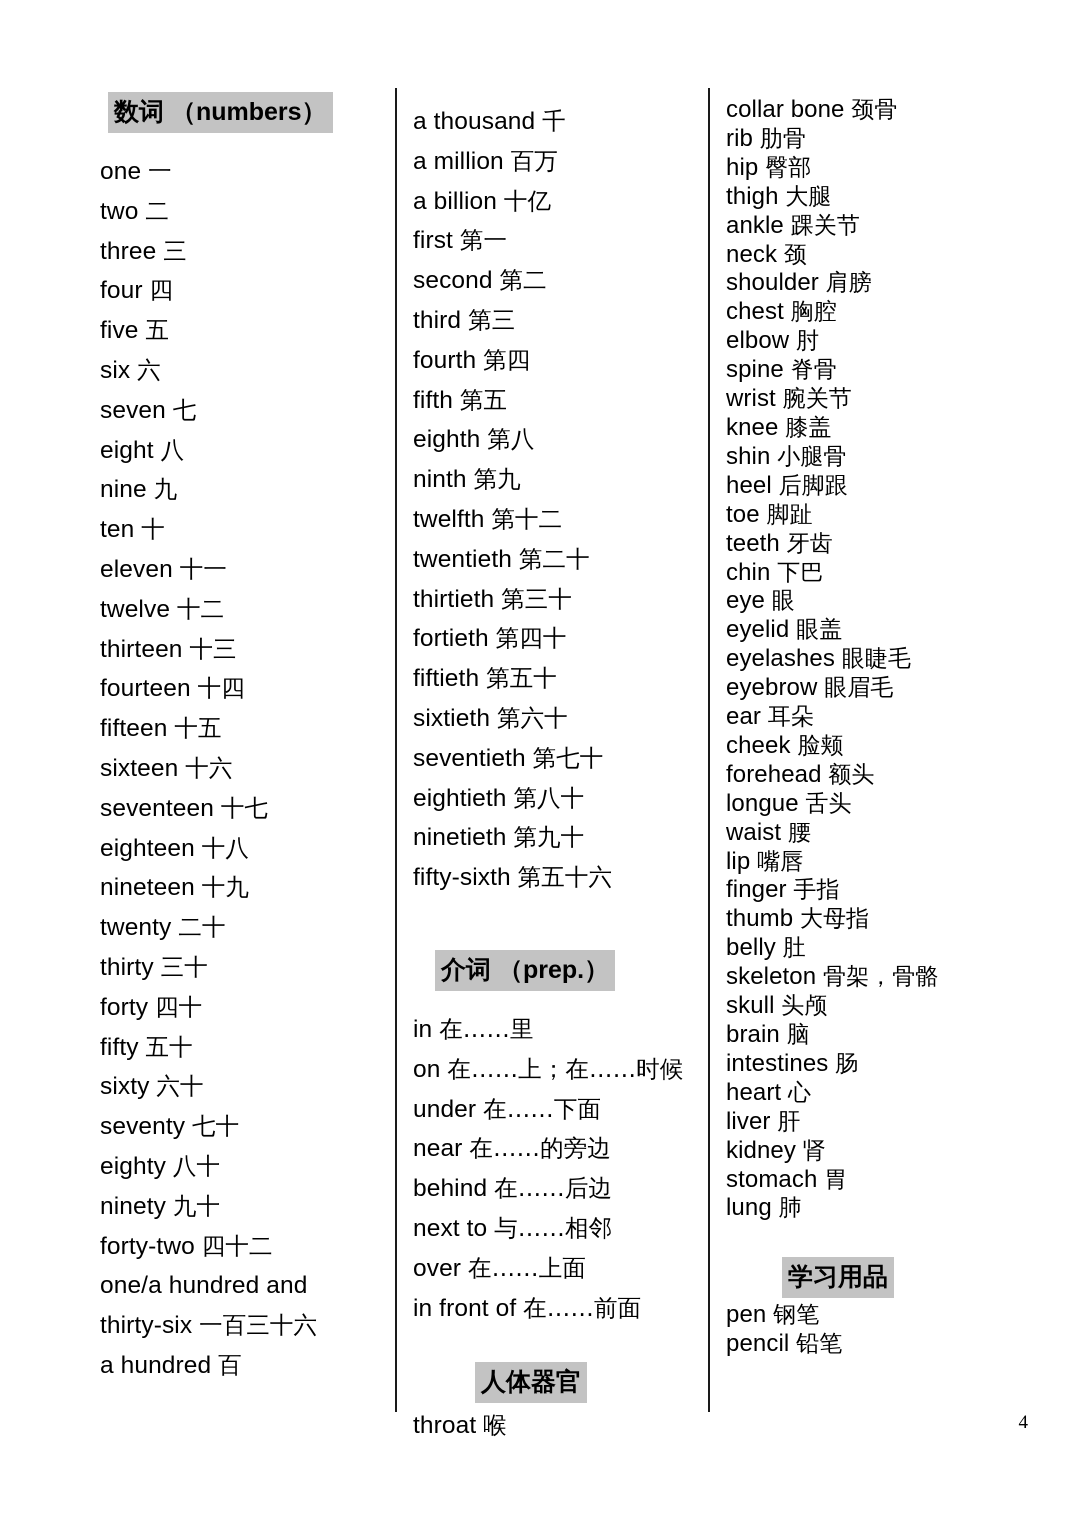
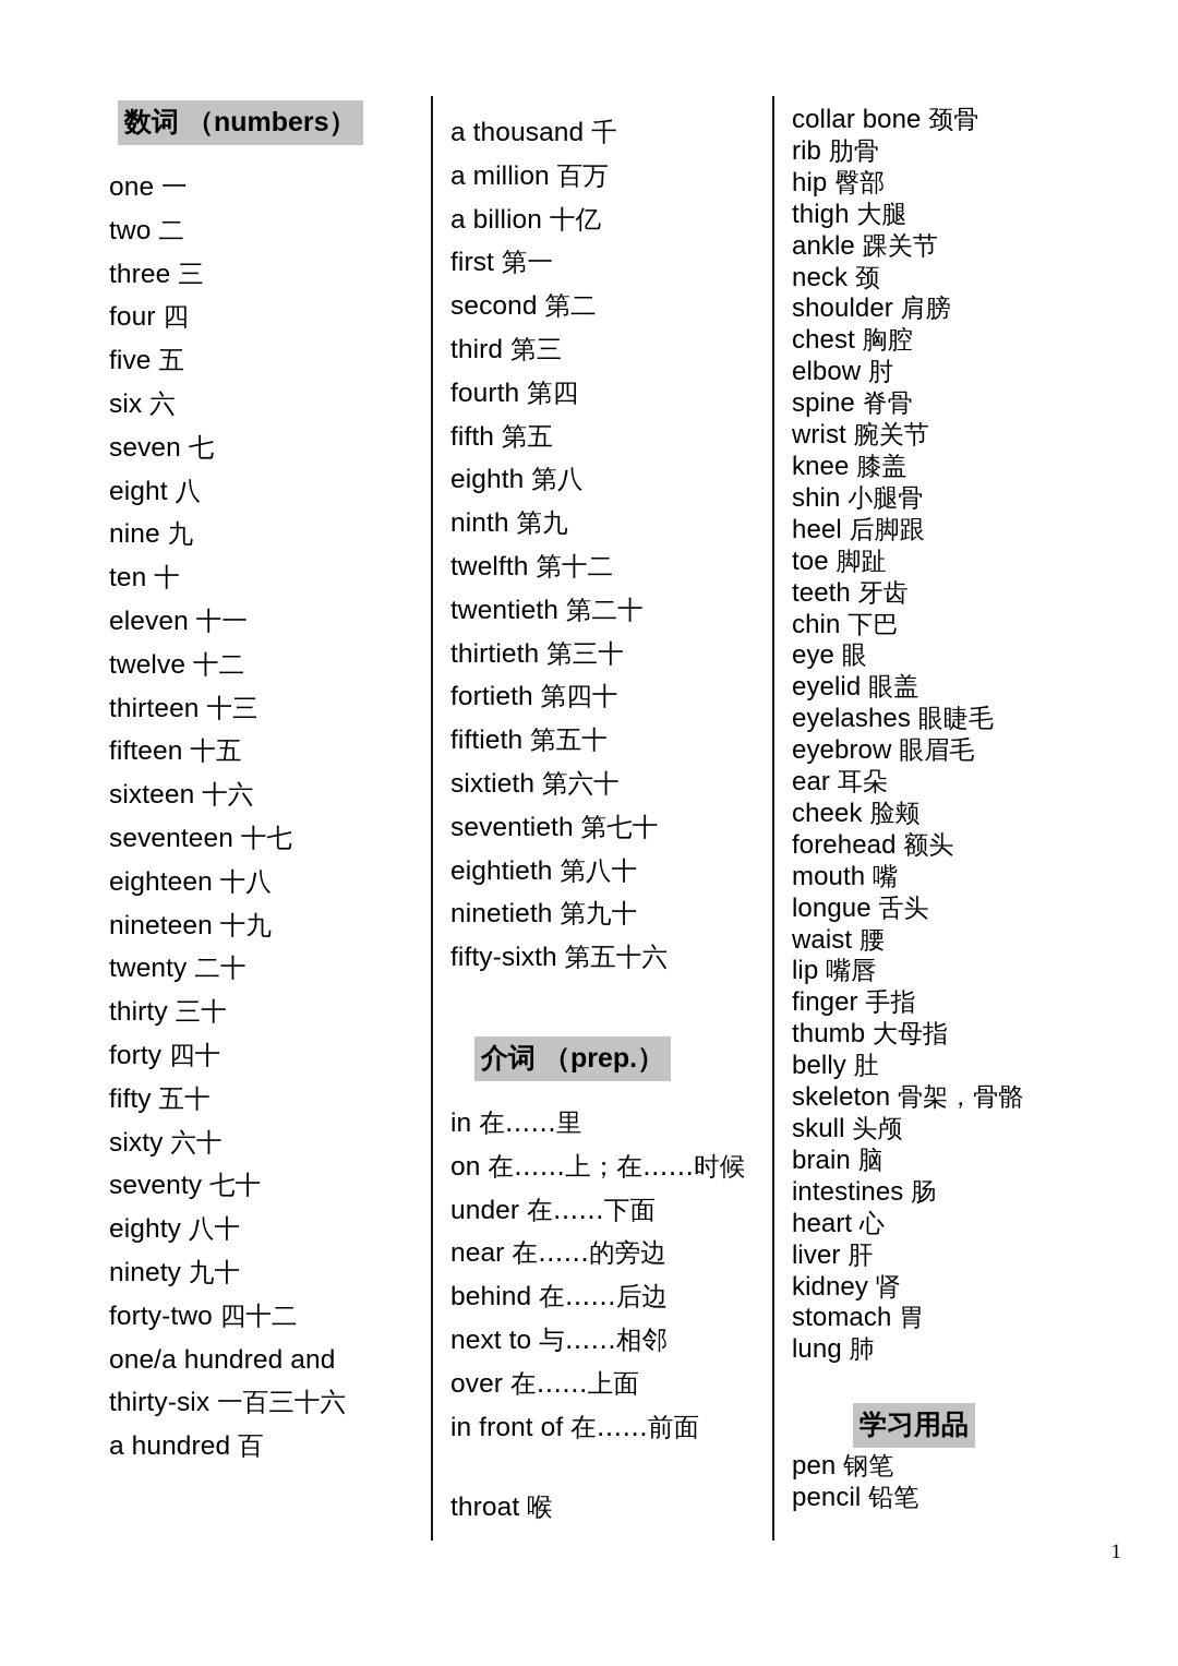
  数词 （numbers）
  one 一
  two 二
  three 三
  four 四
  five 五
  six 六
  seven 七
  eight 八
  nine 九
  ten 十
  eleven 十一
  twelve 十二
  thirteen 十三
- fourteen 十四
  fifteen 十五
  sixteen 十六
  seventeen 十七
  eighteen 十八
  nineteen 十九
  twenty 二十
  thirty 三十
  forty 四十
  fifty 五十
  sixty 六十
  seventy 七十
  eighty 八十
  ninety 九十
  forty-two 四十二
  one/a hundred and
  thirty-six 一百三十六
  a hundred 百
  a thousand 千
  a million 百万
  a billion 十亿
  first 第一
  second 第二
  third 第三
  fourth 第四
  fifth 第五
  eighth 第八
  ninth 第九
  twelfth 第十二
  twentieth 第二十
  thirtieth 第三十
  fortieth 第四十
  fiftieth 第五十
  sixtieth 第六十
  seventieth 第七十
  eightieth 第八十
  ninetieth 第九十
  fifty-sixth 第五十六
  介词 （prep.）
  in 在……里
  on 在……上；在……时候
  under 在……下面
  near 在……的旁边
  behind 在……后边
  next to 与……相邻
  over 在……上面
  in front of 在……前面
- 人体器官
  throat 喉
  collar bone 颈骨
  rib 肋骨
  hip 臀部
  thigh 大腿
  ankle 踝关节
  neck 颈
  shoulder 肩膀
  chest 胸腔
  elbow 肘
  spine 脊骨
  wrist 腕关节
  knee 膝盖
  shin 小腿骨
  heel 后脚跟
  toe 脚趾
  teeth 牙齿
  chin 下巴
  eye 眼
  eyelid 眼盖
  eyelashes 眼睫毛
  eyebrow 眼眉毛
  ear 耳朵
  cheek 脸颊
  forehead 额头
+ mouth 嘴
  longue 舌头
  waist 腰
  lip 嘴唇
  finger 手指
  thumb 大母指
  belly 肚
  skeleton 骨架，骨骼
  skull 头颅
  brain 脑
  intestines 肠
  heart 心
  liver 肝
  kidney 肾
  stomach 胃
  lung 肺
  学习用品
  pen 钢笔
  pencil 铅笔
- 4
+ 1
